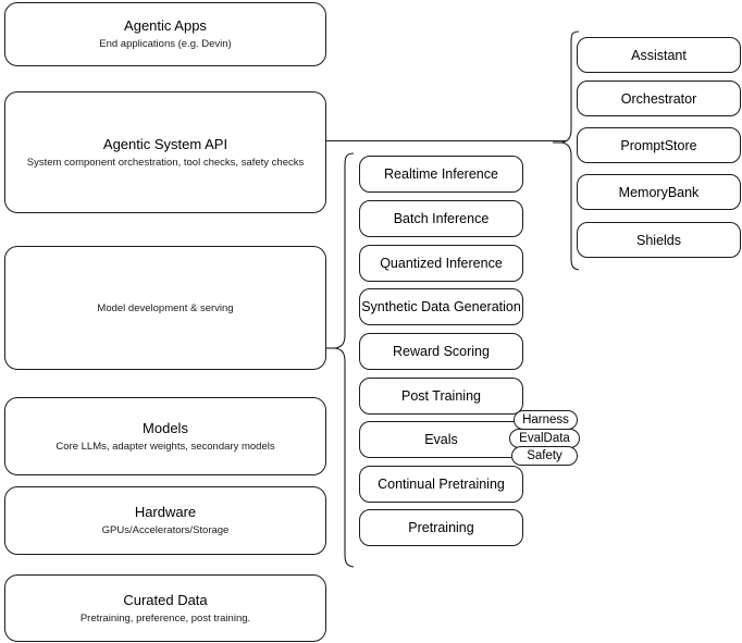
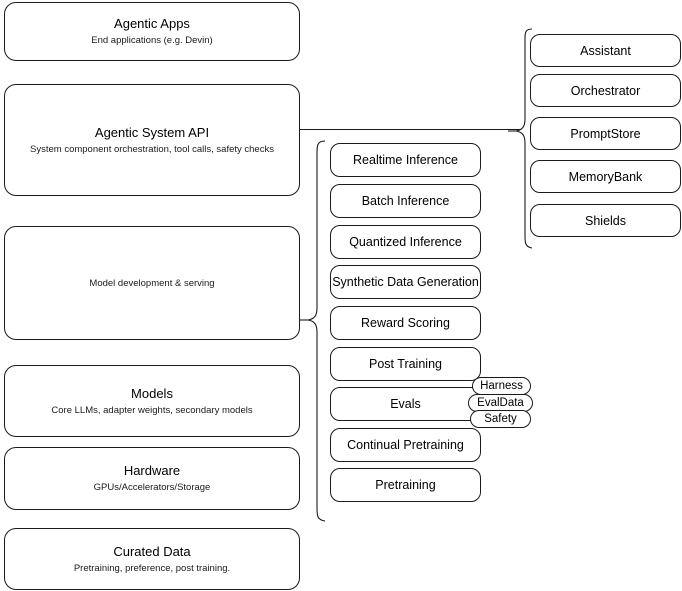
  Agentic Apps
  End applications (e.g. Devin)
  Agentic System API
- System component orchestration, tool checks, safety checks
+ System component orchestration, tool calls, safety checks
  Model development & serving
  Models
  Core LLMs, adapter weights, secondary models
  Hardware
  GPUs/Accelerators/Storage
  Curated Data
  Pretraining, preference, post training.
  Realtime Inference
  Batch Inference
  Quantized Inference
  Synthetic Data Generation
  Reward Scoring
  Post Training
  Evals
  Continual Pretraining
  Pretraining
  Harness
  EvalData
  Safety
  Assistant
  Orchestrator
  PromptStore
  MemoryBank
  Shields
